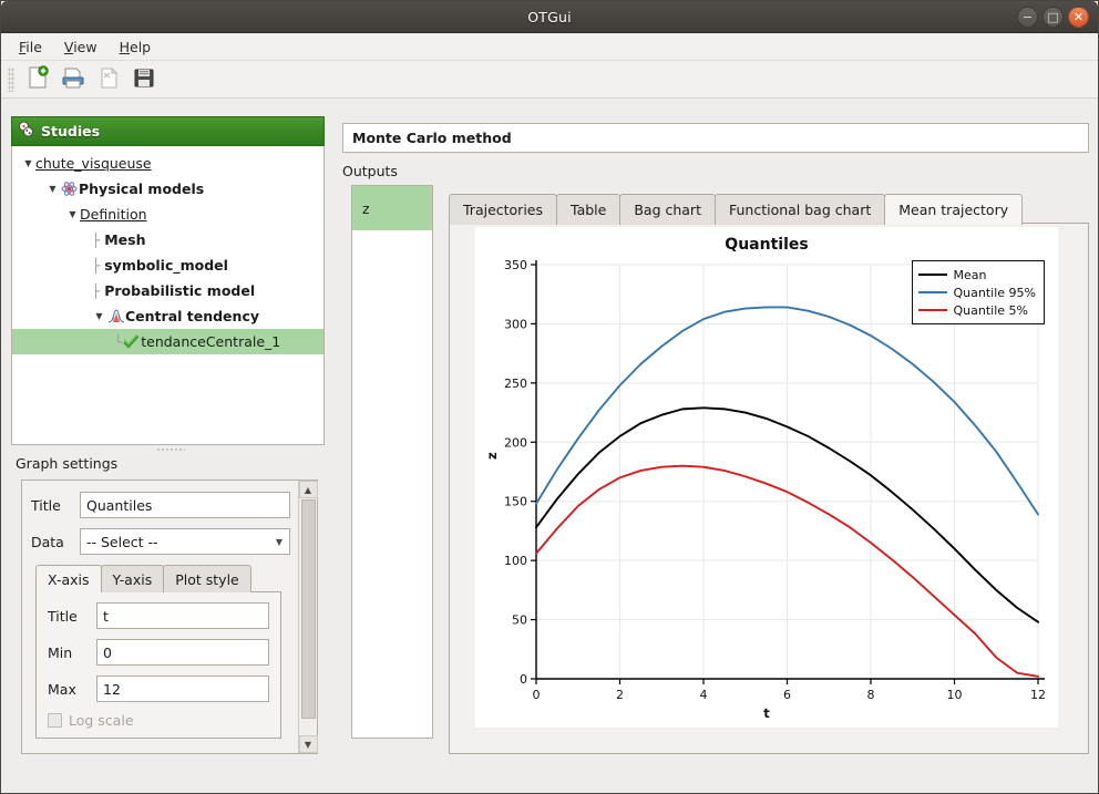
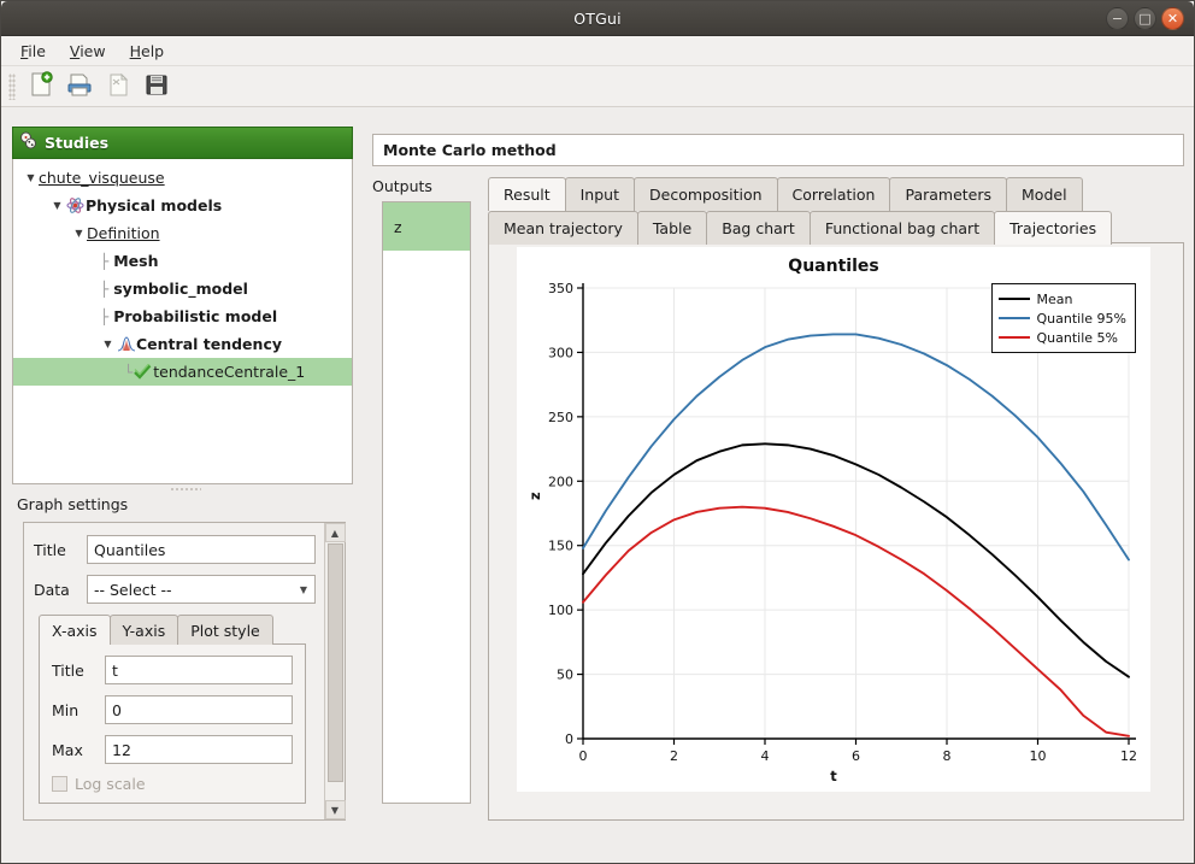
  OTGui
  −
  □
  ✕
  File
  View
  Help
  Studies
  ▼
  chute_visqueuse
  ▼
  Physical models
  ▼
  Definition
  ├
  Mesh
  ├
  symbolic_model
  ├
  Probabilistic model
  ▼
  Central tendency
  └
  tendanceCentrale_1
  Graph settings
  Title
  Quantiles
  Data
  -- Select --
  ▼
  X-axis
  Y-axis
  Plot style
  Title
  t
  Min
  0
  Max
  12
  Log scale
  ▲
  ▼
  Monte Carlo method
  Outputs
  z
+ Result
+ Input
+ Decomposition
+ Correlation
+ Parameters
+ Model
- Trajectories
+ Mean trajectory
  Table
  Bag chart
  Functional bag chart
- Mean trajectory
+ Trajectories
  Quantiles
  t
  0
  50
  100
  150
  200
  250
  300
  350
  0
  2
  4
  6
  8
  10
  12
  Mean
  Quantile 95%
  Quantile 5%
